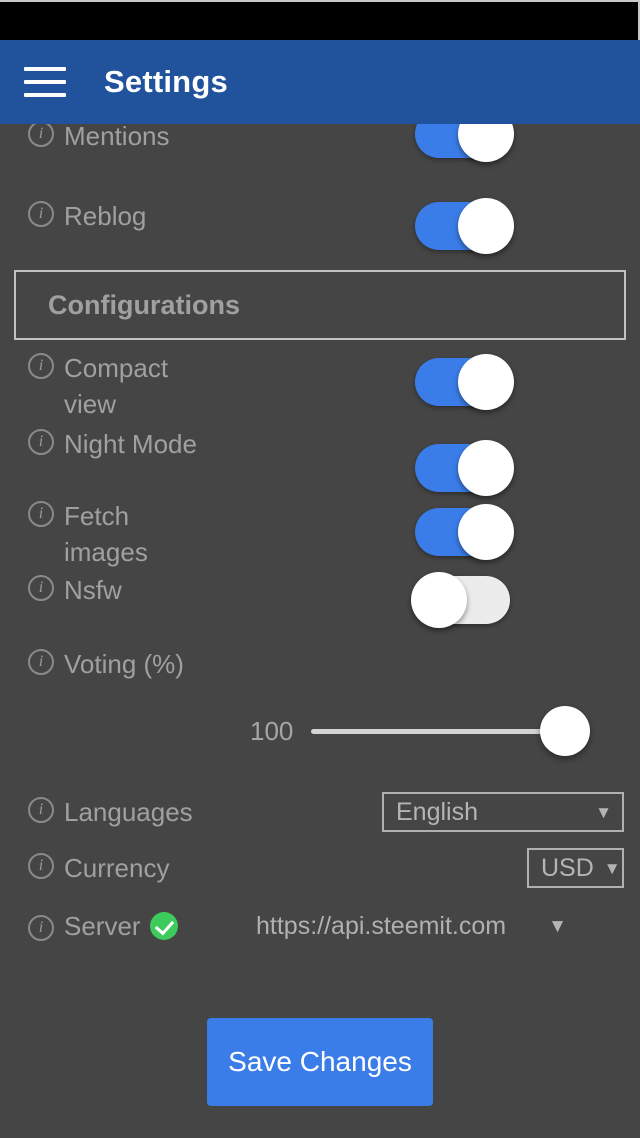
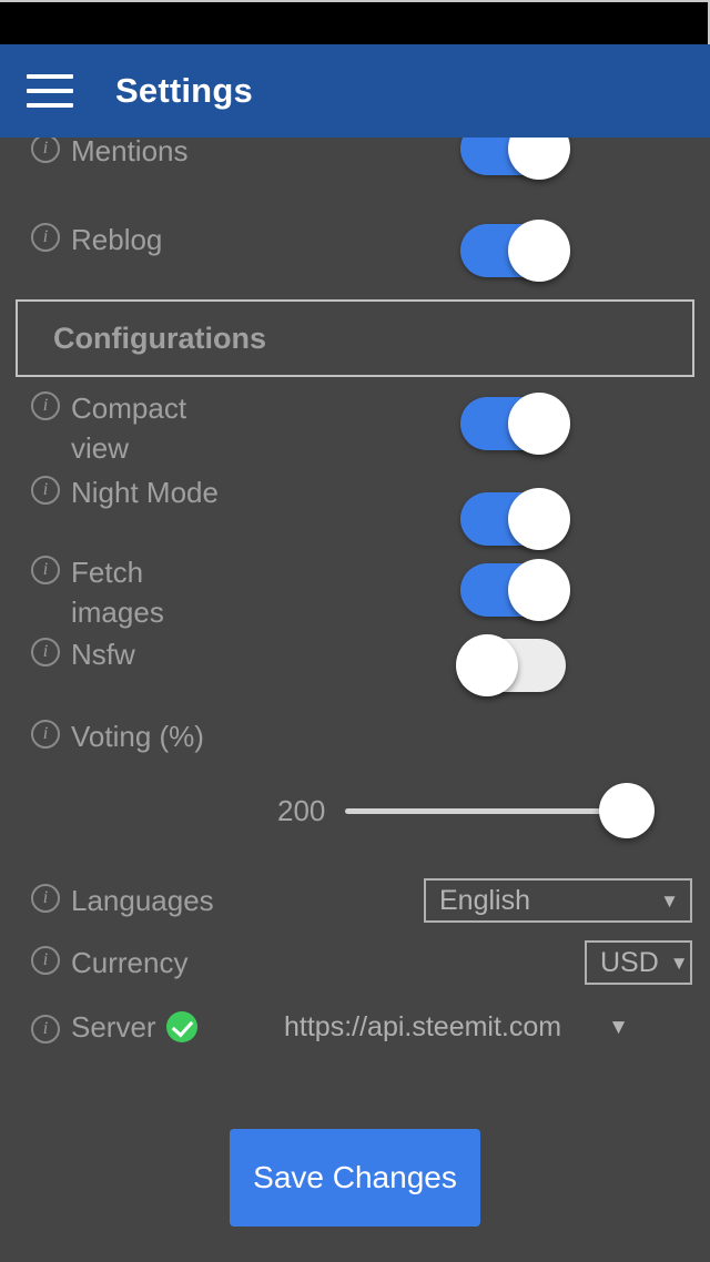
  Settings
  i
  Mentions
  i
  Reblog
  Configurations
  i
  Compact view
  i
  Night Mode
  i
  Fetch images
  i
  Nsfw
  i
  Voting (%)
- 100
+ 200
  i
  Languages
  English
  ▼
  i
  Currency
  USD
  ▼
  i
  Server
  https://api.steemit.com
  ▼
  Save Changes
